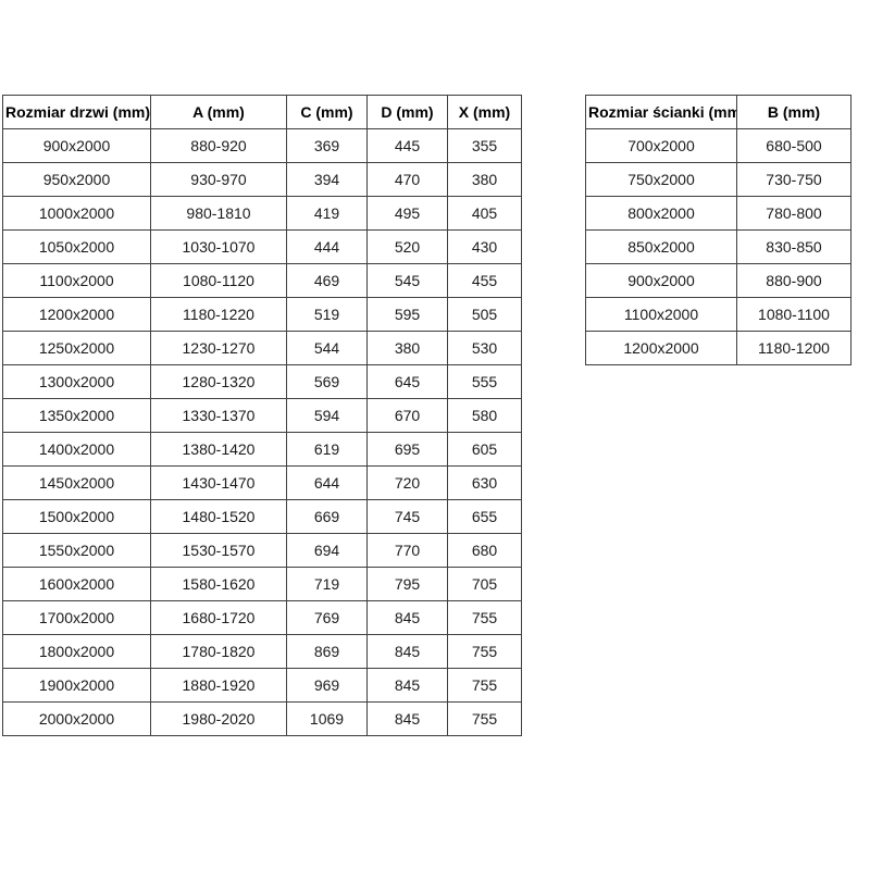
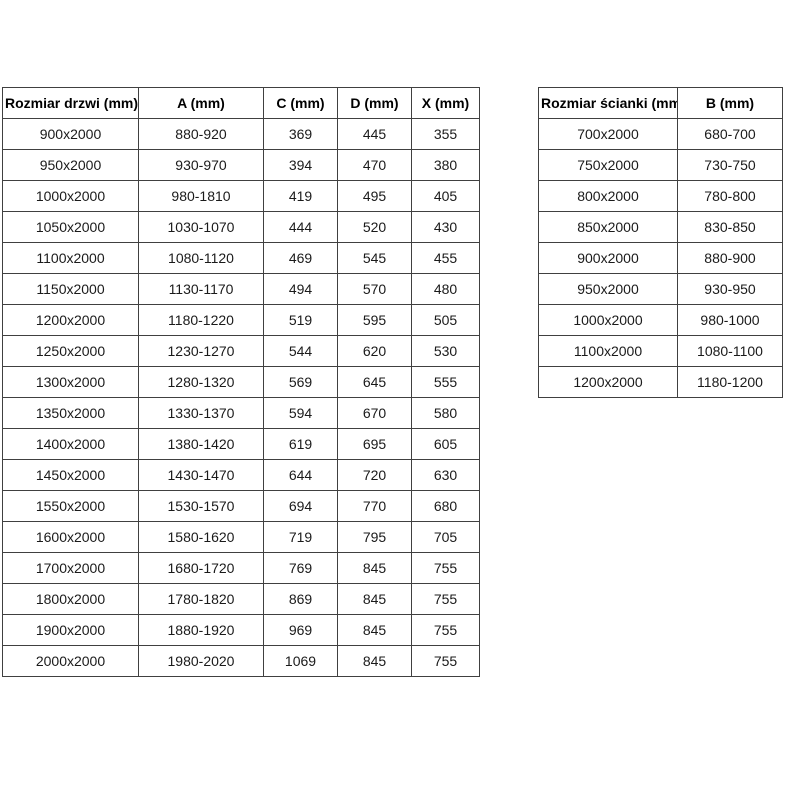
  Rozmiar drzwi (mm)	A (mm)	C (mm)	D (mm)	X (mm)
  900x2000	880-920	369	445	355
  950x2000	930-970	394	470	380
  1000x2000	980-1810	419	495	405
  1050x2000	1030-1070	444	520	430
  1100x2000	1080-1120	469	545	455
+ 1150x2000	1130-1170	494	570	480
  1200x2000	1180-1220	519	595	505
- 1250x2000	1230-1270	544	380	530
+ 1250x2000	1230-1270	544	620	530
  1300x2000	1280-1320	569	645	555
  1350x2000	1330-1370	594	670	580
  1400x2000	1380-1420	619	695	605
  1450x2000	1430-1470	644	720	630
- 1500x2000	1480-1520	669	745	655
  1550x2000	1530-1570	694	770	680
  1600x2000	1580-1620	719	795	705
  1700x2000	1680-1720	769	845	755
  1800x2000	1780-1820	869	845	755
  1900x2000	1880-1920	969	845	755
  2000x2000	1980-2020	1069	845	755
  Rozmiar ścianki (mm	B (mm)
- 700x2000	680-500
+ 700x2000	680-700
  750x2000	730-750
  800x2000	780-800
  850x2000	830-850
  900x2000	880-900
+ 950x2000	930-950
+ 1000x2000	980-1000
  1100x2000	1080-1100
  1200x2000	1180-1200
